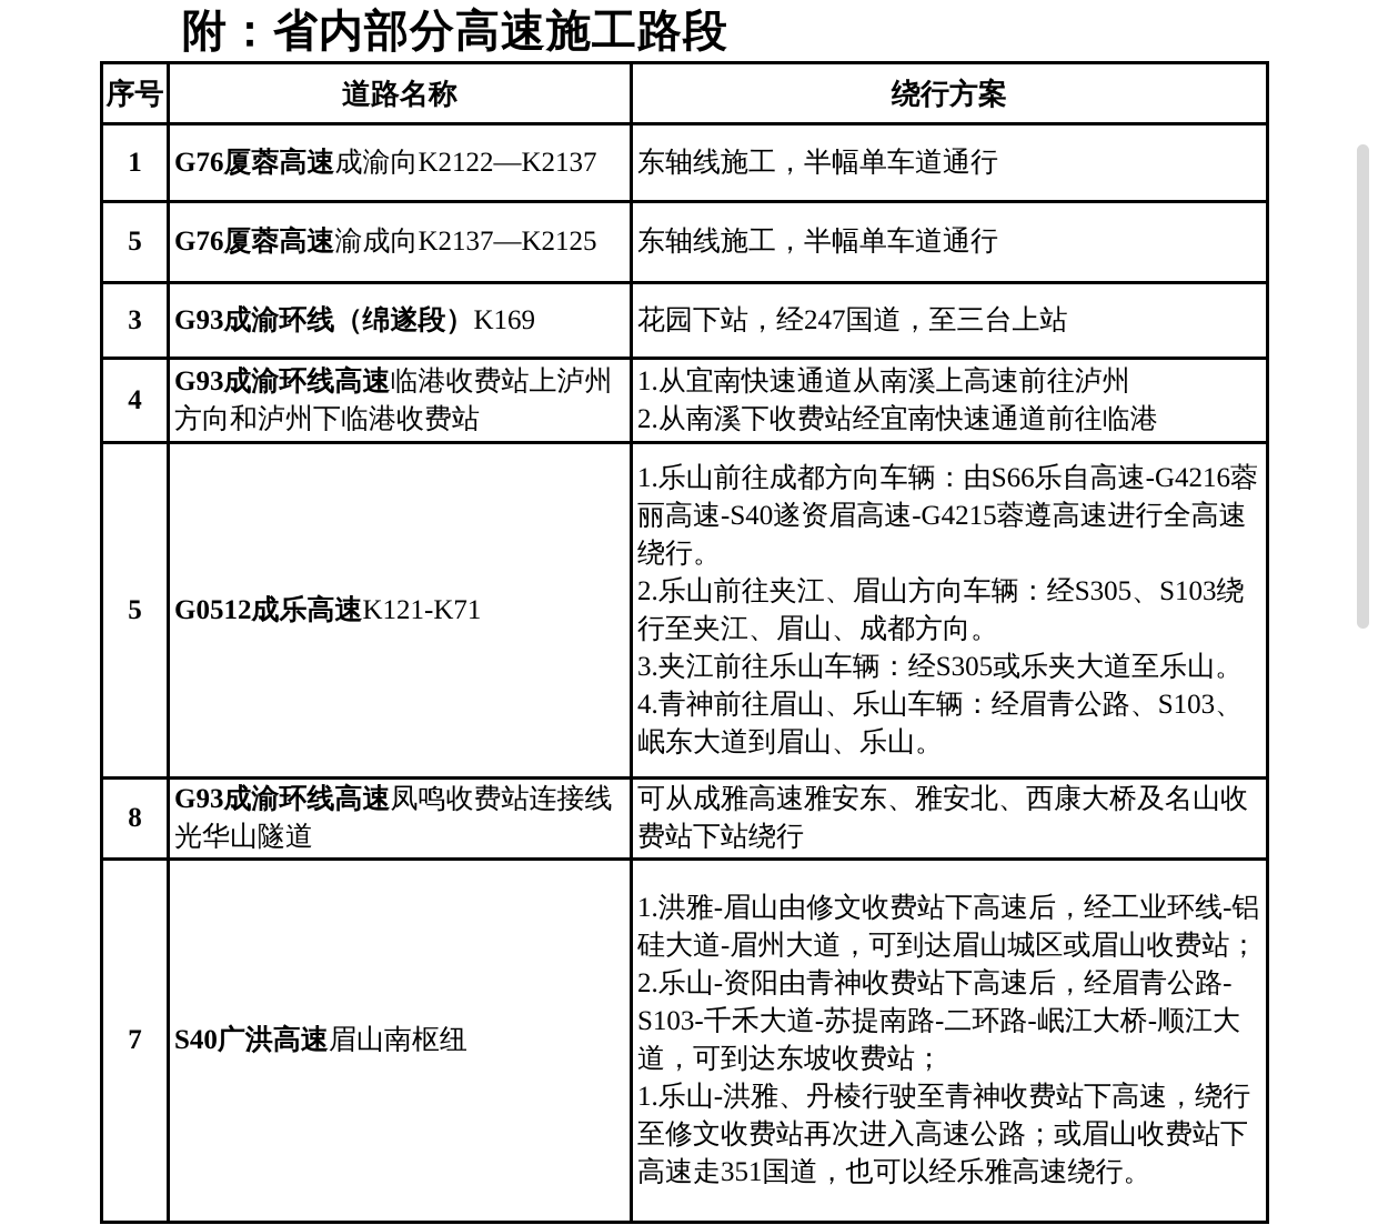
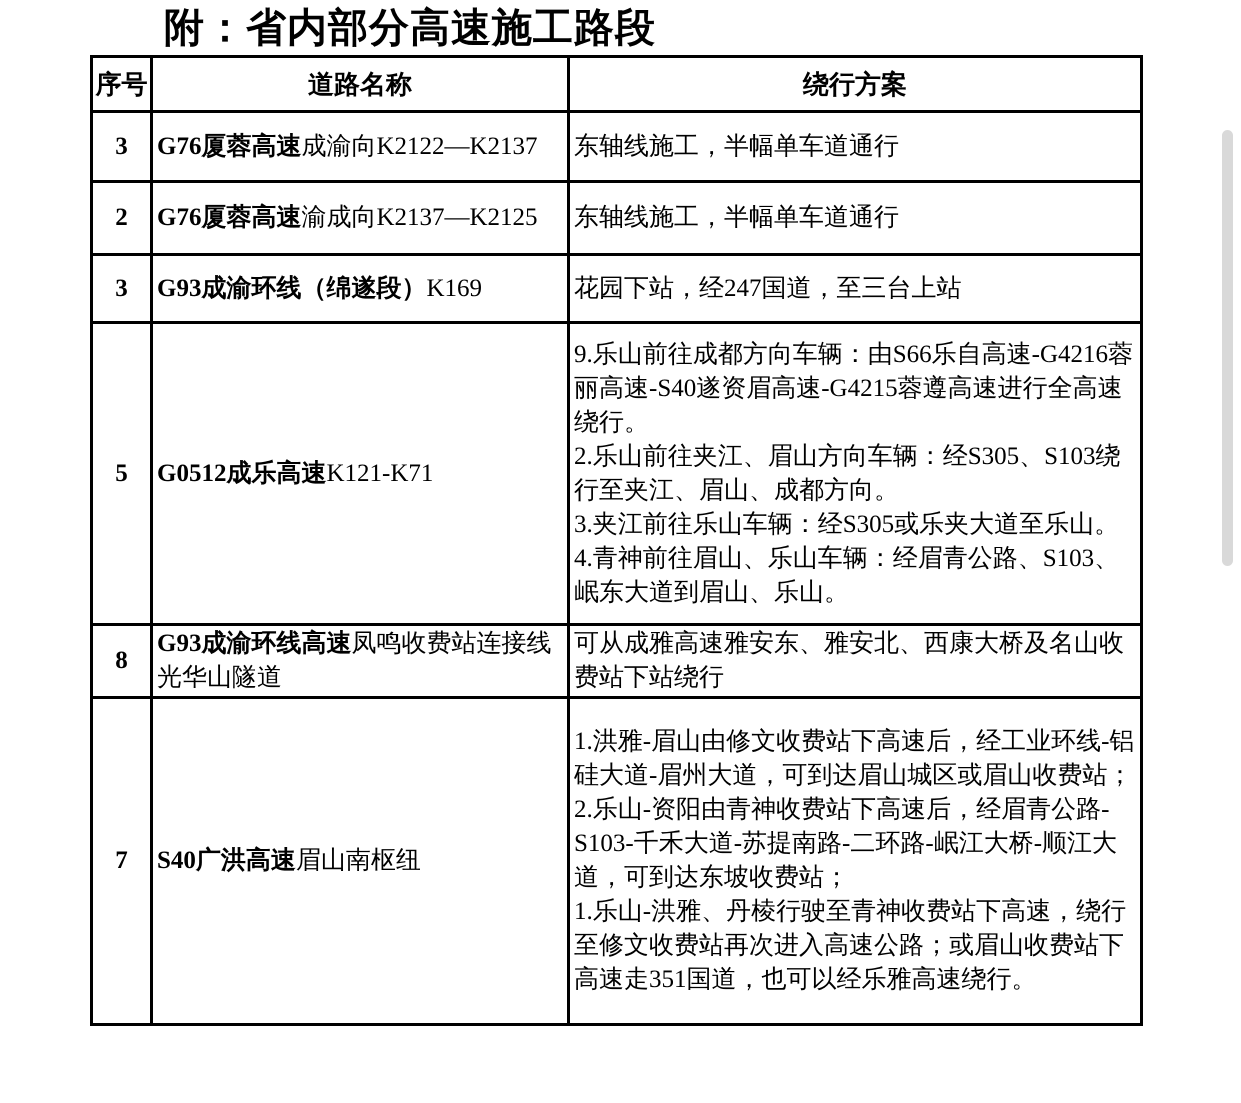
  附：省内部分高速施工路段
  序号	道路名称	绕行方案
- 1	G76厦蓉高速成渝向K2122—K2137	东轴线施工，半幅单车道通行
+ 3	G76厦蓉高速成渝向K2122—K2137	东轴线施工，半幅单车道通行
- 5	G76厦蓉高速渝成向K2137—K2125	东轴线施工，半幅单车道通行
+ 2	G76厦蓉高速渝成向K2137—K2125	东轴线施工，半幅单车道通行
  3	G93成渝环线（绵遂段）K169	花园下站，经247国道，至三台上站
- 4	G93成渝环线高速临港收费站上泸州方向和泸州下临港收费站	1.从宜南快速通道从南溪上高速前往泸州 2.从南溪下收费站经宜南快速通道前往临港
- 5	G0512成乐高速K121-K71	1.乐山前往成都方向车辆：由S66乐自高速-G4216蓉丽高速-S40遂资眉高速-G4215蓉遵高速进行全高速绕行。 2.乐山前往夹江、眉山方向车辆：经S305、S103绕行至夹江、眉山、成都方向。 3.夹江前往乐山车辆：经S305或乐夹大道至乐山。 4.青神前往眉山、乐山车辆：经眉青公路、S103、岷东大道到眉山、乐山。
+ 5	G0512成乐高速K121-K71	9.乐山前往成都方向车辆：由S66乐自高速-G4216蓉丽高速-S40遂资眉高速-G4215蓉遵高速进行全高速绕行。 2.乐山前往夹江、眉山方向车辆：经S305、S103绕行至夹江、眉山、成都方向。 3.夹江前往乐山车辆：经S305或乐夹大道至乐山。 4.青神前往眉山、乐山车辆：经眉青公路、S103、岷东大道到眉山、乐山。
  8	G93成渝环线高速凤鸣收费站连接线光华山隧道	可从成雅高速雅安东、雅安北、西康大桥及名山收费站下站绕行
  7	S40广洪高速眉山南枢纽	1.洪雅-眉山由修文收费站下高速后，经工业环线-铝硅大道-眉州大道，可到达眉山城区或眉山收费站； 2.乐山-资阳由青神收费站下高速后，经眉青公路-S103-千禾大道-苏提南路-二环路-岷江大桥-顺江大道，可到达东坡收费站； 1.乐山-洪雅、丹棱行驶至青神收费站下高速，绕行至修文收费站再次进入高速公路；或眉山收费站下高速走351国道，也可以经乐雅高速绕行。
